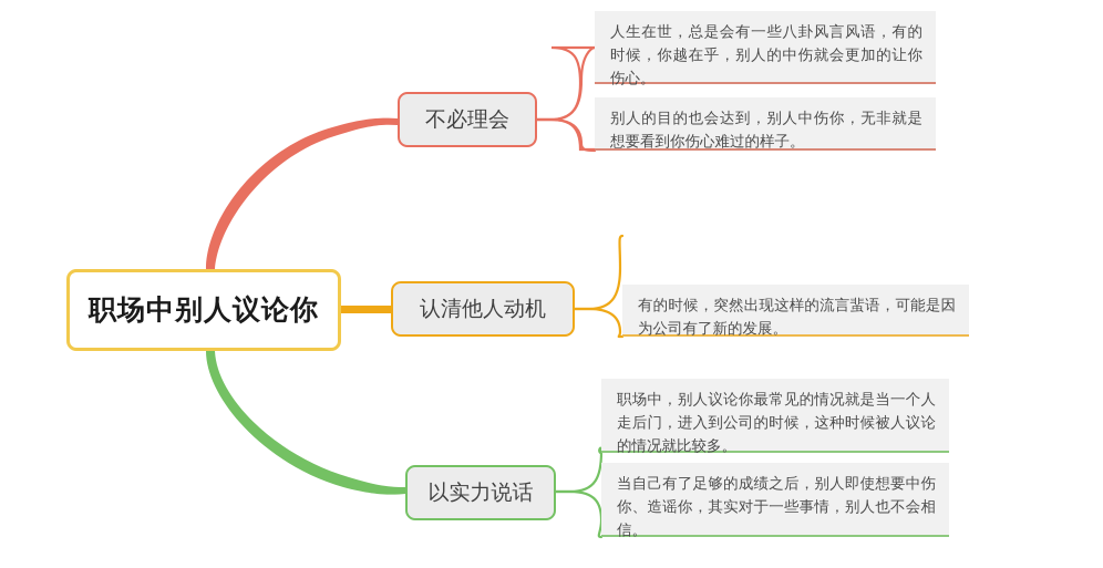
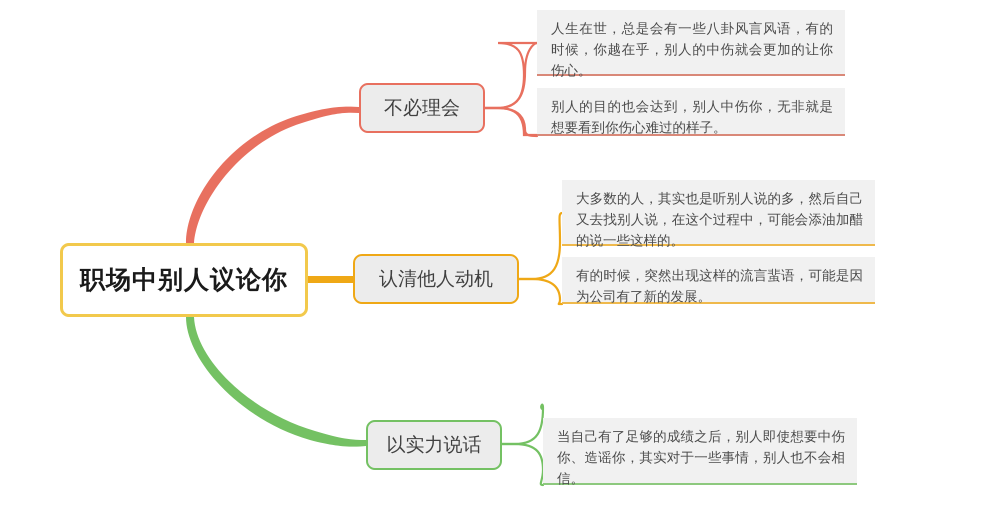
  职场中别人议论你
  不必理会
  人生在世，总是会有一些八卦风言风语，有的时候，你越在乎，别人的中伤就会更加的让你伤心。
  别人的目的也会达到，别人中伤你，无非就是想要看到你伤心难过的样子。
  认清他人动机
+ 大多数的人，其实也是听别人说的多，然后自己又去找别人说，在这个过程中，可能会添油加醋的说一些这样的。
  有的时候，突然出现这样的流言蜚语，可能是因为公司有了新的发展。
  以实力说话
- 职场中，别人议论你最常见的情况就是当一个人走后门，进入到公司的时候，这种时候被人议论的情况就比较多。
  当自己有了足够的成绩之后，别人即使想要中伤你、造谣你，其实对于一些事情，别人也不会相信。
